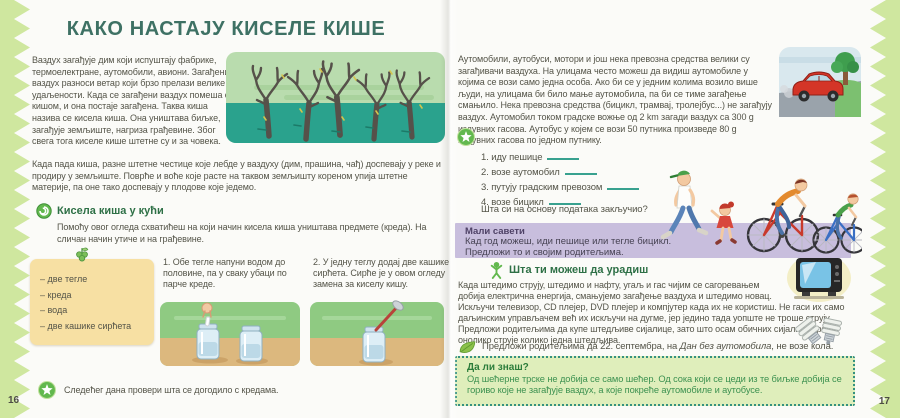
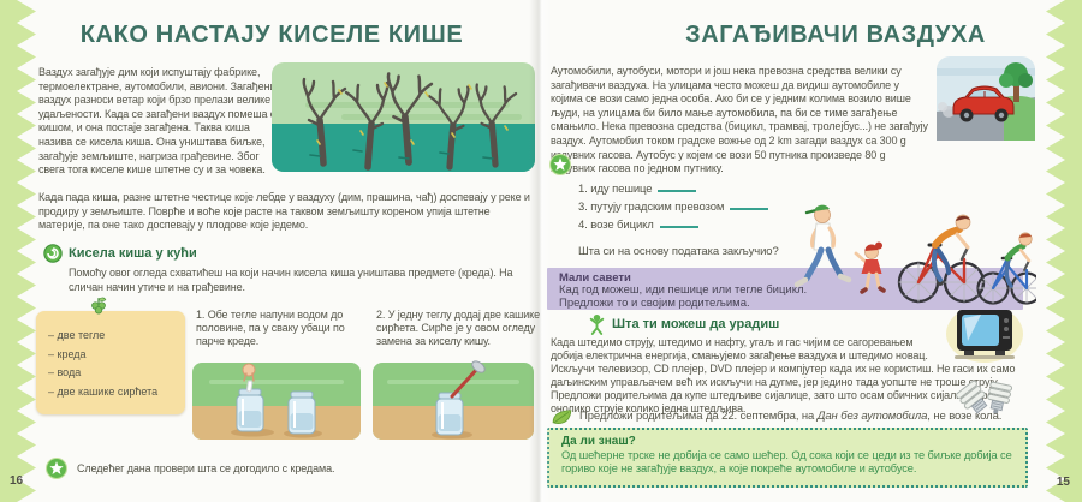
  КАКО НАСТАЈУ КИСЕЛЕ КИШЕ
  Ваздух загађује дим који испуштају фабрике, термоелектране, аутомобили, авиони. Загађен ваздух разноси ветар који брзо прелази велике удаљености. Када се загађени ваздух помеша кишом, и она постаје загађена. Таква киша назива се кисела киша. Она уништава биљке, загађује земљиште, нагриза грађевине. Због свега тога киселе кише штетне су и за човека.
  Када пада киша, разне штетне честице које лебде у ваздуху (дим, прашина, чађ) доспевају у реке и продиру у земљиште. Поврће и воће које расте на таквом земљишту кореном упија штетне материје, па оне тако доспевају у плодове које једемо.
  Кисела киша у кући
  Помоћу овог огледа схватићеш на који начин кисела киша уништава предмете (креда). На сличан начин утиче и на грађевине.
  – две тегле
  – креда
  – вода
  – две кашике сирћета
  1. Обе тегле напуни водом до половине, па у сваку убаци по парче креде.
  2. У једну теглу додај две каши сирћета. Сирће је у овом оглед замена за киселу кишу.
  Следећег дана провери шта се догодило с кредама.
  16
+ ЗАГАЂИВАЧИ ВАЗДУХА
  Аутомобили, аутобуси, мотори и још нека превозна средства велики су загађивачи ваздуха. На улицама често можеш да видиш аутомобиле у којима се вози само једна особа. Ако би се у једним колима возило више људи, на улицама би било мање аутомобила, па би се тиме загађење смањило. Нека превозна средства (бицикл, трамвај, тролејбус...) не загађују ваздух. Аутомобил током градске вожње од 2 km загади ваздух са 300 g идувних гасова. Аутобус у којем се вози 50 путника произведе 80 g вних гасова по једном путнику.
  1. иду пешице
- 2. возе аутомобил
  3. путују градским превозом
  4. возе бицикл
  Шта си на основу података закључио?
  Мали савети
  Кад год можеш, иди пешице или тегле бицикл.
  Предложи то и својим родитељима.
  Шта ти можеш да урадиш
  Када штедимо струју, штедимо и нафту, угаљ и гас чијим се сагоревањем добија електрична енергија, смањујемо загађење ваздуха и штедимо новац.
  Искључи телевизор, CD плејер, DVD плејер и компјутер када их не користиш. Не гаси их само даљинским управљачем већ их искључи на дугме, јер једино тада уопште не троше струју.
  Предложи родитељима да купе штедљиве сијалице, зато што осам обичних сијал онолико струје колико једна штедљива.
  Предложи родитељима да 22. септембра, на Дан без аутомобила, не возе кола.
  Да ли знаш?
  Од шећерне трске не добија се само шећер. Од сока који се цеди из те биљке добија се гориво које не загађује ваздух, а које покреће аутомобиле и аутобусе.
- 17
+ 15
